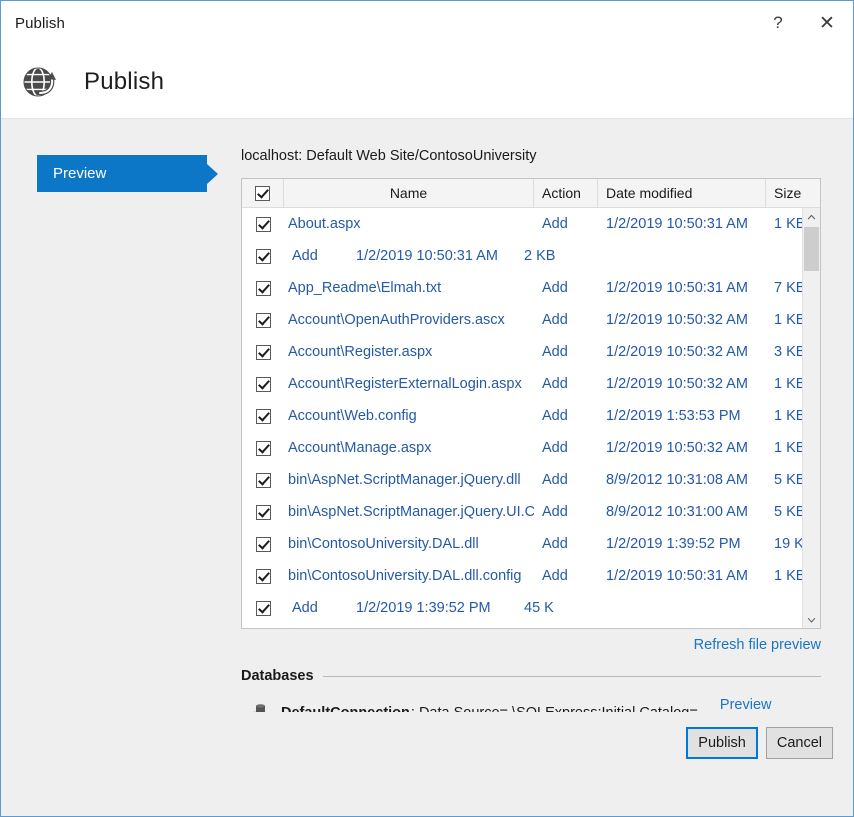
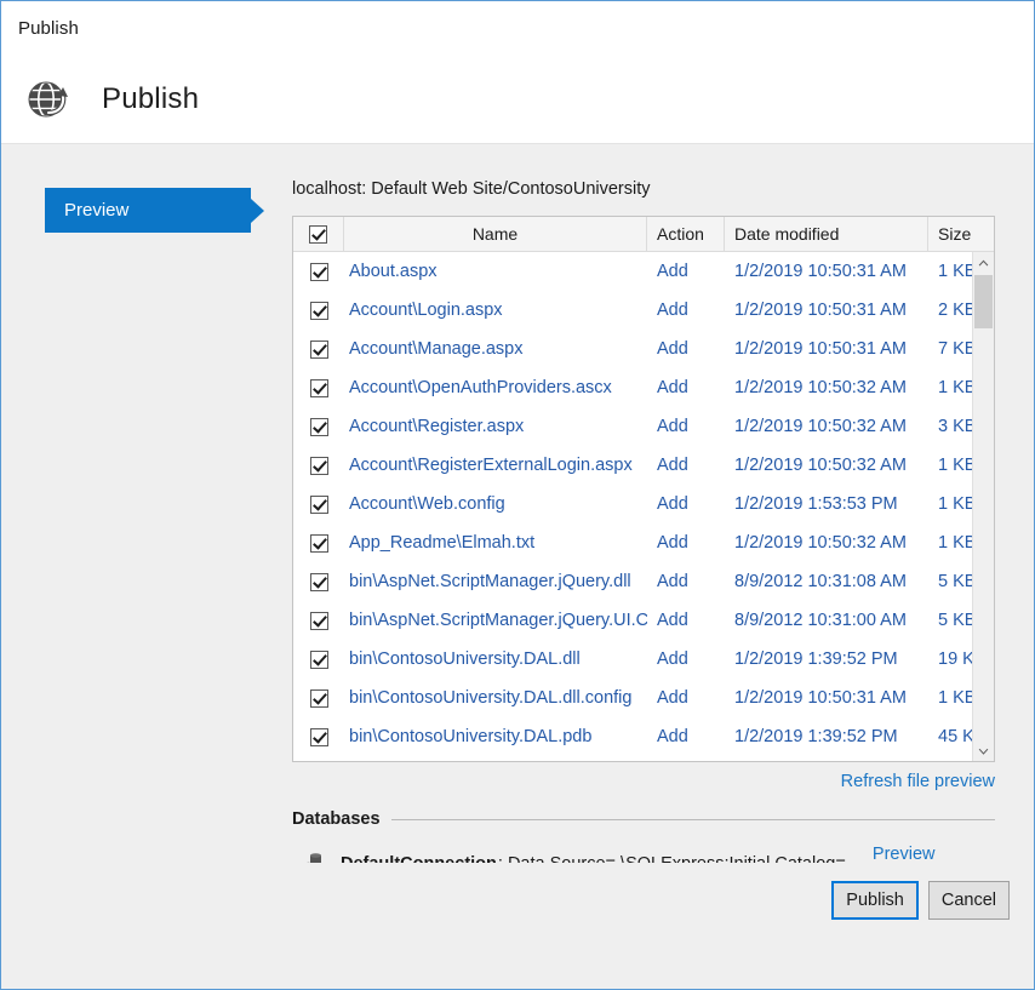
  Publish
- ?
- ✕
  Publish
  Preview
  localhost: Default Web Site/ContosoUniversity
  Name
  Action
  Date modified
  Size
  About.aspx
  Add
  1/2/2019 10:50:31 AM
  1 KB
+ Account\Login.aspx
  Add
  1/2/2019 10:50:31 AM
  2 KB
- App_Readme\Elmah.txt
+ Account\Manage.aspx
  Add
  1/2/2019 10:50:31 AM
  7 KB
  Account\OpenAuthProviders.ascx
  Add
  1/2/2019 10:50:32 AM
  1 KB
  Account\Register.aspx
  Add
  1/2/2019 10:50:32 AM
  3 KB
  Account\RegisterExternalLogin.aspx
  Add
  1/2/2019 10:50:32 AM
  1 KB
  Account\Web.config
  Add
  1/2/2019 1:53:53 PM
  1 KB
- Account\Manage.aspx
+ App_Readme\Elmah.txt
  Add
  1/2/2019 10:50:32 AM
  1 KB
  bin\AspNet.ScriptManager.jQuery.dll
  Add
  8/9/2012 10:31:08 AM
  5 KB
  bin\AspNet.ScriptManager.jQuery.UI.C
  Add
  8/9/2012 10:31:00 AM
  5 KB
  bin\ContosoUniversity.DAL.dll
  Add
  1/2/2019 1:39:52 PM
  19 K
  bin\ContosoUniversity.DAL.dll.config
  Add
  1/2/2019 10:50:31 AM
  1 KB
+ bin\ContosoUniversity.DAL.pdb
  Add
  1/2/2019 1:39:52 PM
  45 K
  Refresh file preview
  Databases
  Publish
  Cancel
